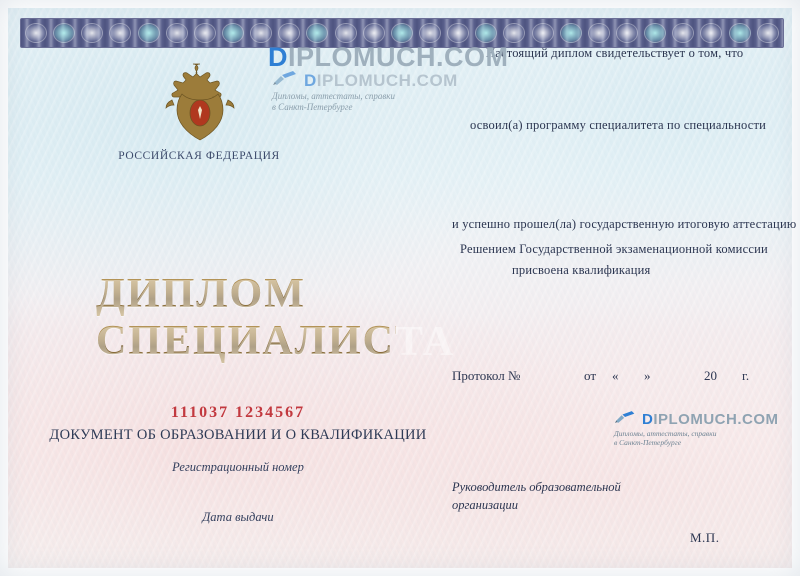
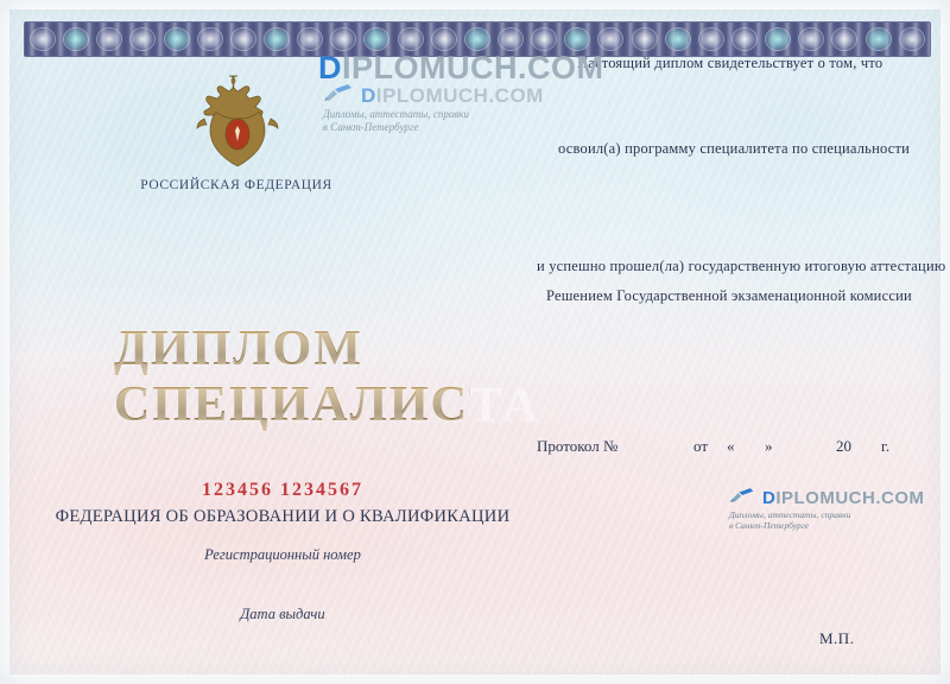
  РОССИЙСКАЯ ФЕДЕРАЦИЯ
  ДИПЛОМ
  СПЕЦИАЛИСТА
- 111037 1234567
+ 123456 1234567
- ДОКУМЕНТ ОБ ОБРАЗОВАНИИ И О КВАЛИФИКАЦИИ
+ ФЕДЕРАЦИЯ ОБ ОБРАЗОВАНИИ И О КВАЛИФИКАЦИИ
  Регистрационный номер
  Дата выдачи
  Настоящий диплом свидетельствует о том, что
  освоил(а) программу специалитета по специальности
  и успешно прошел(ла) государственную итоговую аттестацию
  Решением Государственной экзаменационной комиссии
- присвоена квалификация
  Протокол №
  от
  «
  »
  20
  г.
- Руководитель образовательной
- организации
  М.П.
  DIPLOMUCH.COM
  DIPLOMUCH.COM
  Дипломы, аттестаты, справки
  в Санкт-Петербурге
  DIPLOMUCH.COM
  Дипломы, аттестаты, справки
  в Санкт-Петербурге
